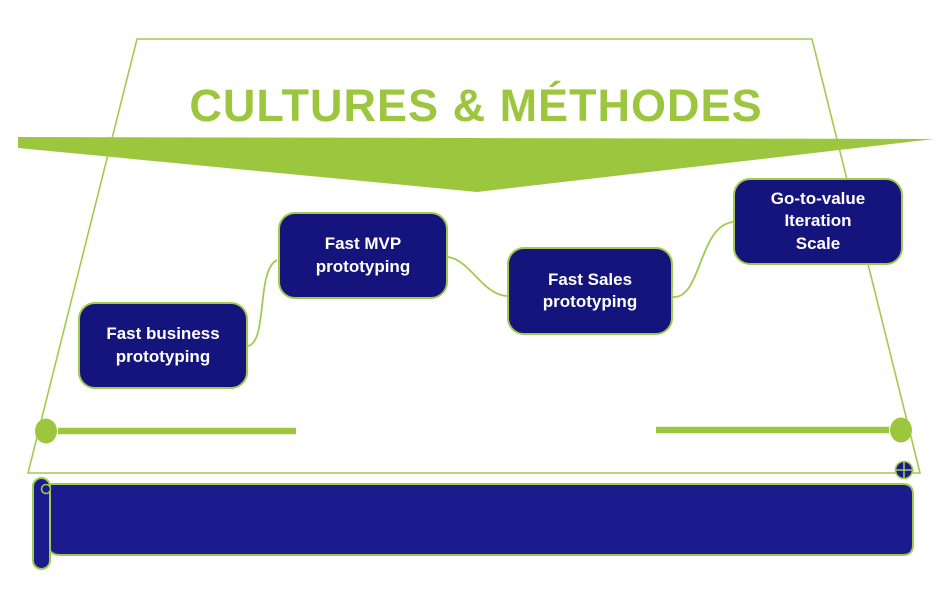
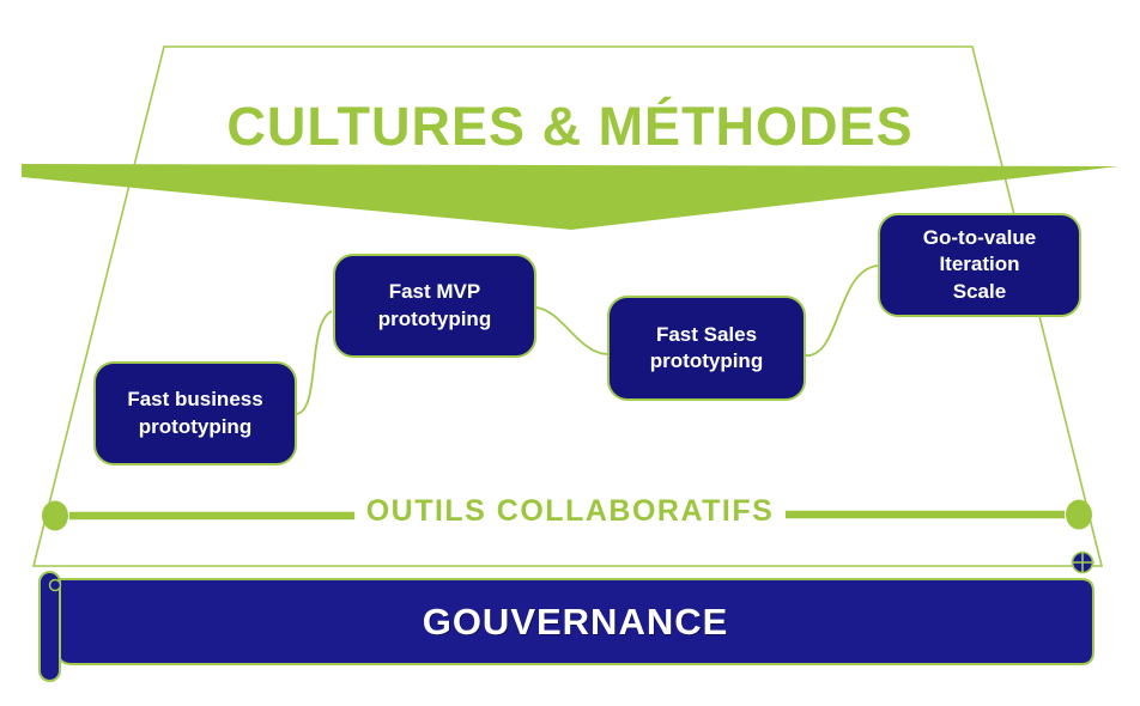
  CULTURES & MÉTHODES
  Fast business
  prototyping
  Fast MVP
  prototyping
  Fast Sales
  prototyping
  Go-to-value
  Iteration
  Scale
+ OUTILS COLLABORATIFS
+ GOUVERNANCE
